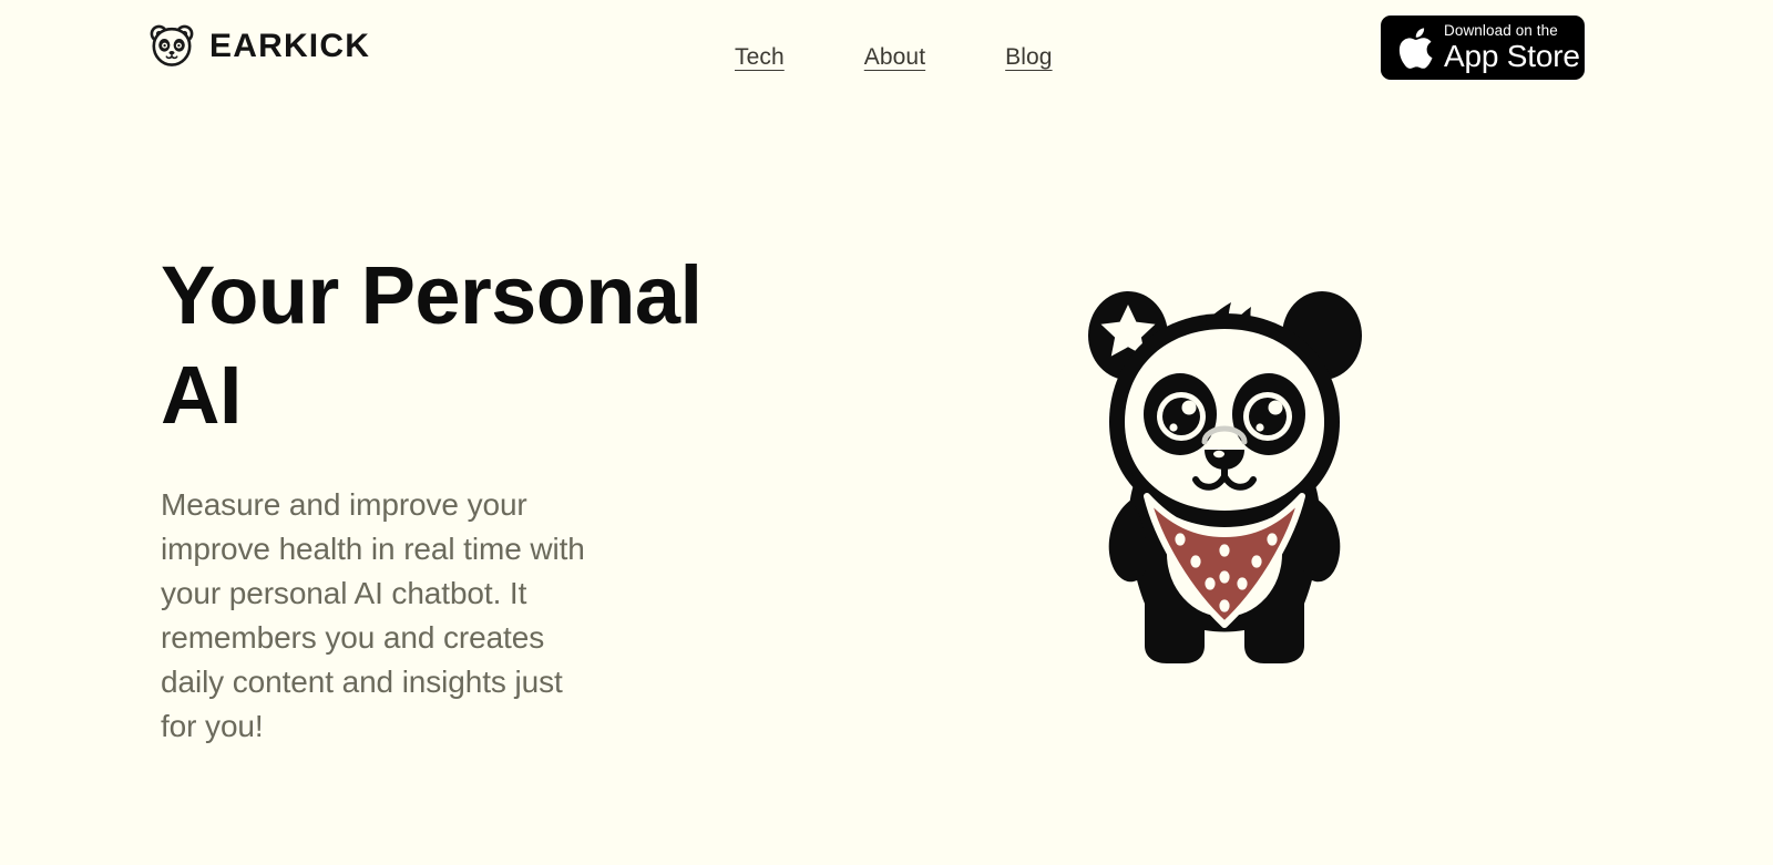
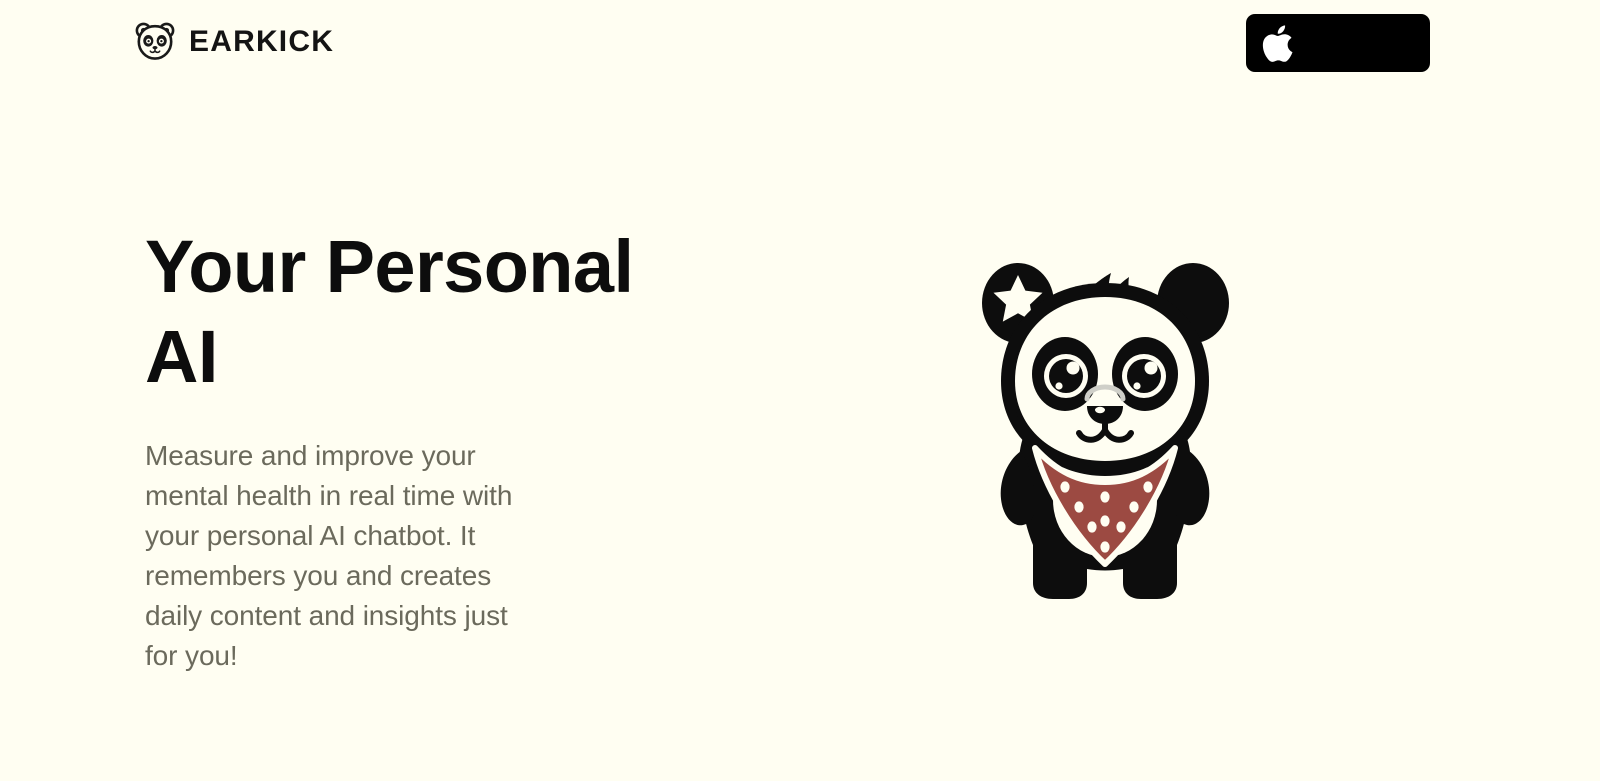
  EARKICK
- Tech
- About
- Blog
- Download on the
- App Store
  Your Personal AI
- Measure and improve your improve health in real time with your personal AI chatbot. It remembers you and creates daily content and insights just for you!
+ Measure and improve your mental health in real time with your personal AI chatbot. It remembers you and creates daily content and insights just for you!
